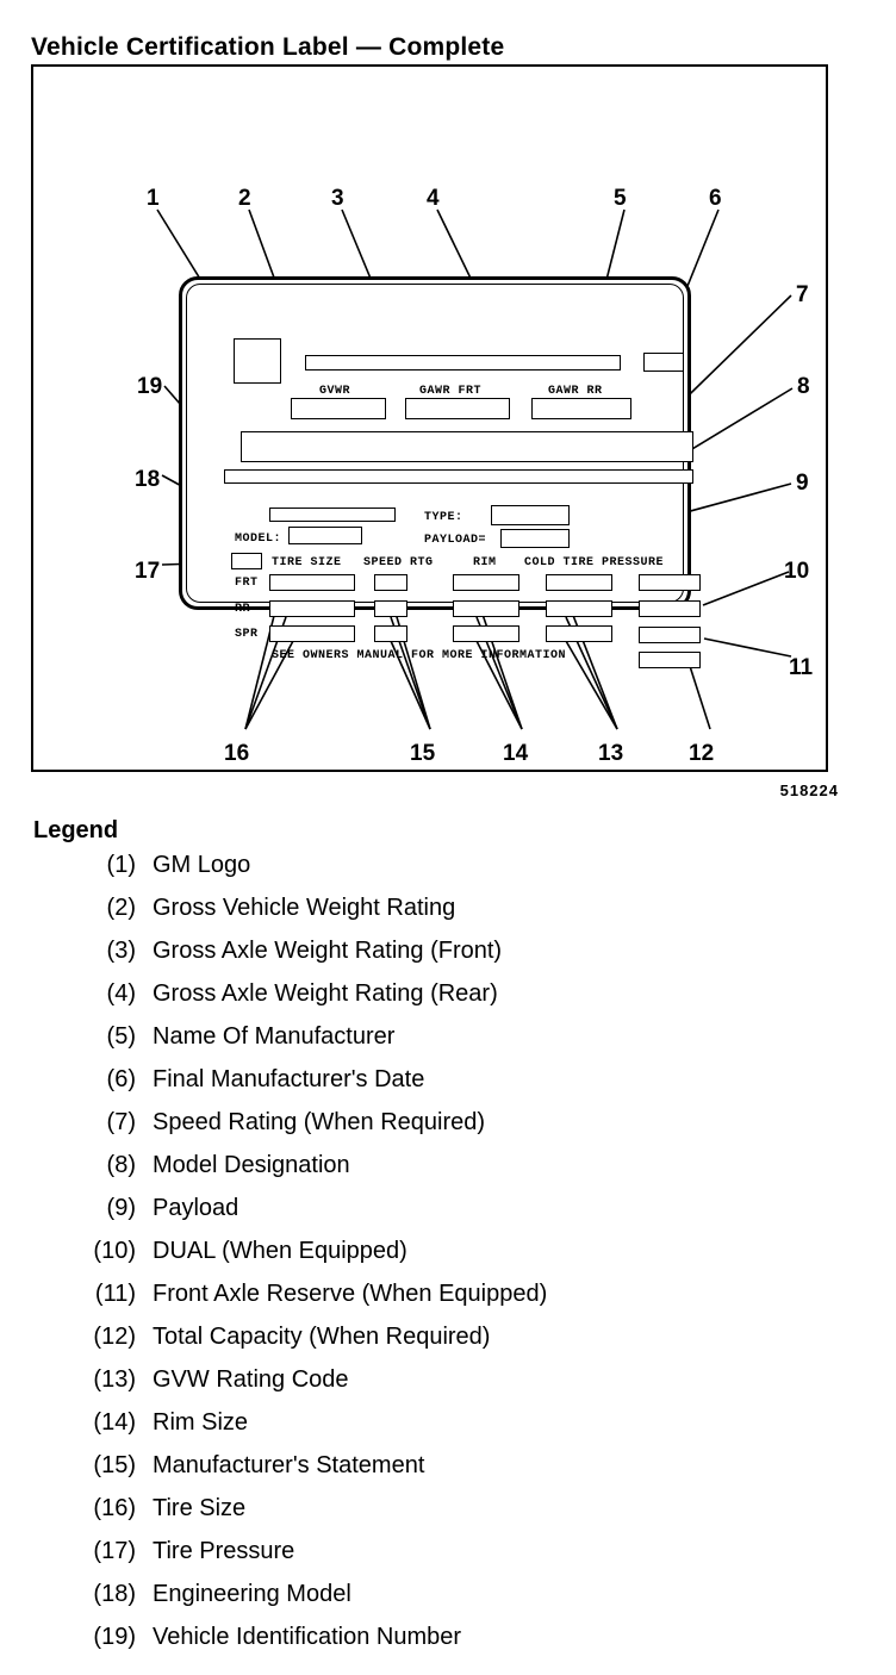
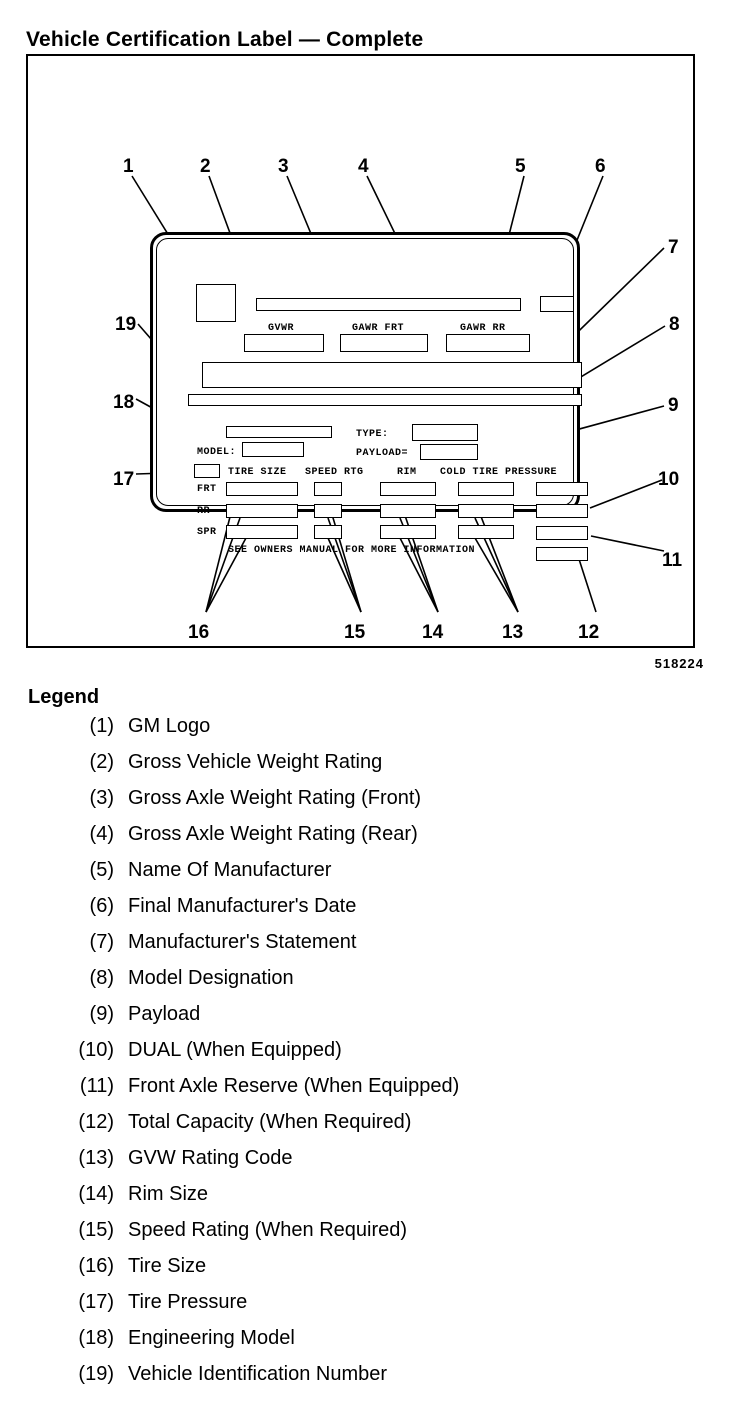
  Vehicle Certification Label — Complete
  GVWR
  GAWR FRT
  GAWR RR
  TYPE:
  MODEL:
  PAYLOAD=
  TIRE SIZE
  SPEED RTG
  RIM
  COLD TIRE PRESSURE
  FRT
  RR
  SPR
  SEE OWNERS MANUAL FOR MORE INFORMATION
  1
  2
  3
  4
  5
  6
  7
  8
  9
  10
  11
  12
  13
  14
  15
  16
  17
  18
  19
  518224
  Legend
  (1)
  GM Logo
  (2)
  Gross Vehicle Weight Rating
  (3)
  Gross Axle Weight Rating (Front)
  (4)
  Gross Axle Weight Rating (Rear)
  (5)
  Name Of Manufacturer
  (6)
  Final Manufacturer's Date
  (7)
- Speed Rating (When Required)
+ Manufacturer's Statement
  (8)
  Model Designation
  (9)
  Payload
  (10)
  DUAL (When Equipped)
  (11)
  Front Axle Reserve (When Equipped)
  (12)
  Total Capacity (When Required)
  (13)
  GVW Rating Code
  (14)
  Rim Size
  (15)
- Manufacturer's Statement
+ Speed Rating (When Required)
  (16)
  Tire Size
  (17)
  Tire Pressure
  (18)
  Engineering Model
  (19)
  Vehicle Identification Number
